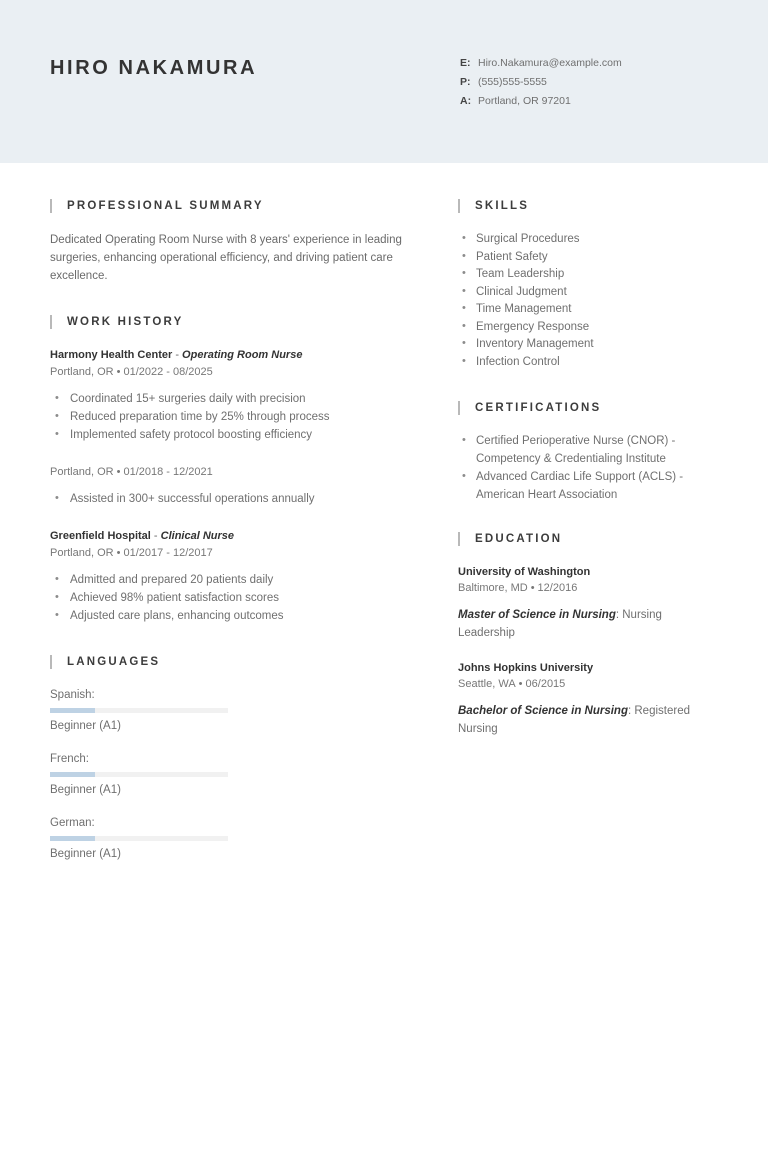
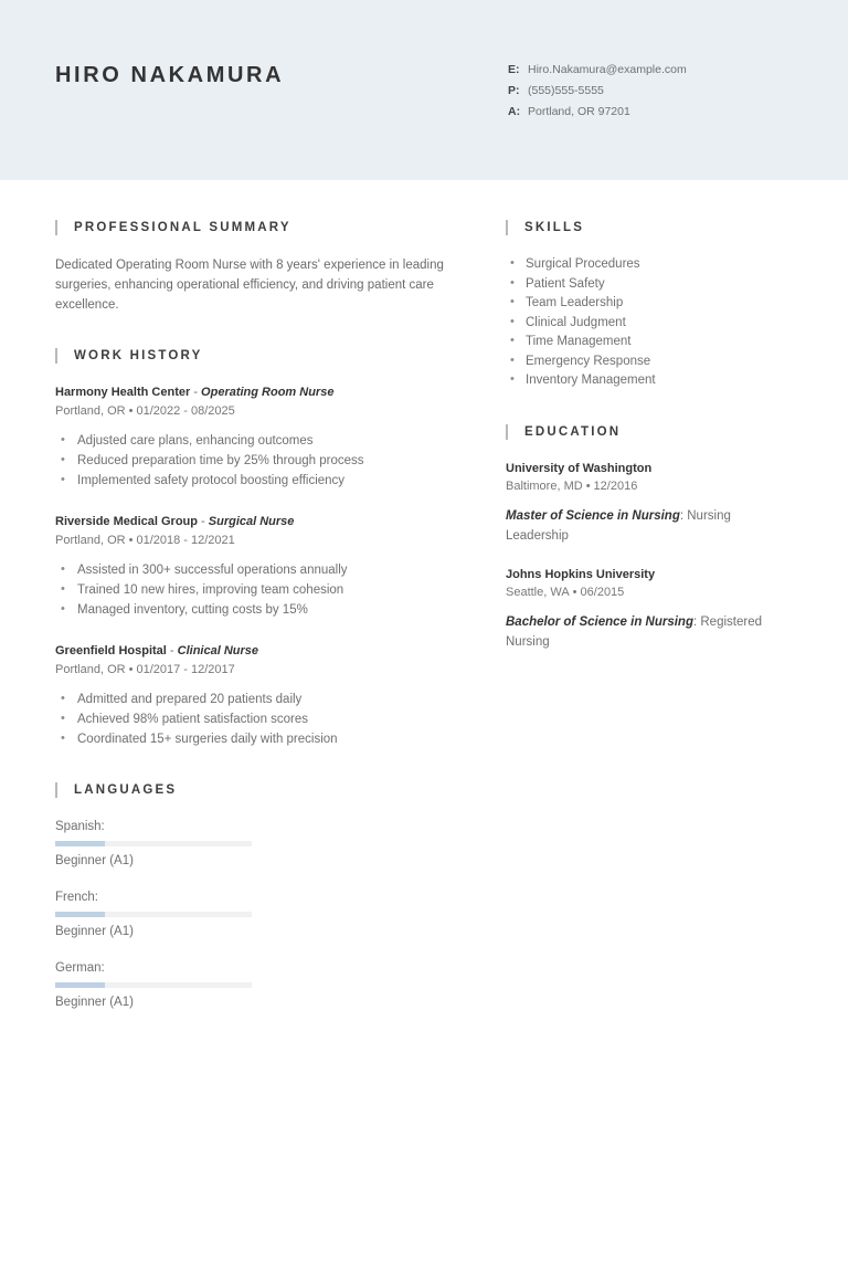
  HIRO NAKAMURA
  E:
  Hiro.Nakamura@example.com
  P:
  (555)555-5555
  A:
  Portland, OR 97201
  PROFESSIONAL SUMMARY
  Dedicated Operating Room Nurse with 8 years' experience in leading surgeries, enhancing operational efficiency, and driving patient care excellence.
  WORK HISTORY
  Harmony Health Center - Operating Room Nurse
  Portland, OR • 01/2022 - 08/2025
- Coordinated 15+ surgeries daily with precision
+ Adjusted care plans, enhancing outcomes
  Reduced preparation time by 25% through process
  Implemented safety protocol boosting efficiency
+ Riverside Medical Group - Surgical Nurse
  Portland, OR • 01/2018 - 12/2021
  Assisted in 300+ successful operations annually
+ Trained 10 new hires, improving team cohesion
+ Managed inventory, cutting costs by 15%
  Greenfield Hospital - Clinical Nurse
  Portland, OR • 01/2017 - 12/2017
  Admitted and prepared 20 patients daily
  Achieved 98% patient satisfaction scores
- Adjusted care plans, enhancing outcomes
+ Coordinated 15+ surgeries daily with precision
  LANGUAGES
  Spanish:
  Beginner (A1)
  French:
  Beginner (A1)
  German:
  Beginner (A1)
  SKILLS
  Surgical Procedures
  Patient Safety
  Team Leadership
  Clinical Judgment
  Time Management
  Emergency Response
  Inventory Management
- Infection Control
- CERTIFICATIONS
- Certified Perioperative Nurse (CNOR) - Competency & Credentialing Institute
- Advanced Cardiac Life Support (ACLS) - American Heart Association
  EDUCATION
  University of Washington
  Baltimore, MD • 12/2016
  Master of Science in Nursing: Nursing Leadership
  Johns Hopkins University
  Seattle, WA • 06/2015
  Bachelor of Science in Nursing: Registered Nursing
